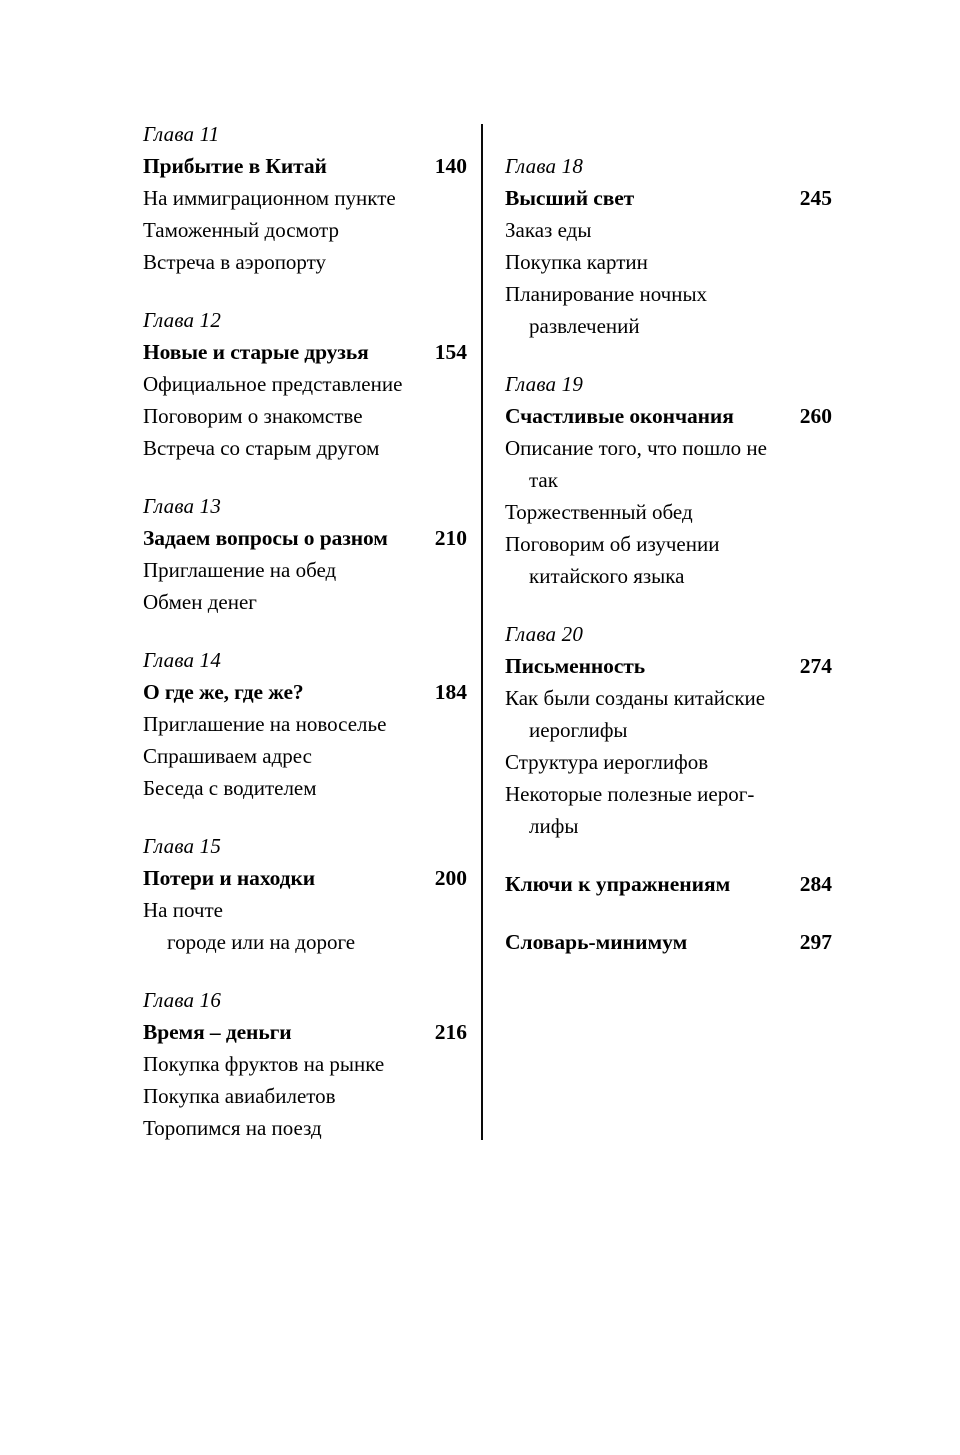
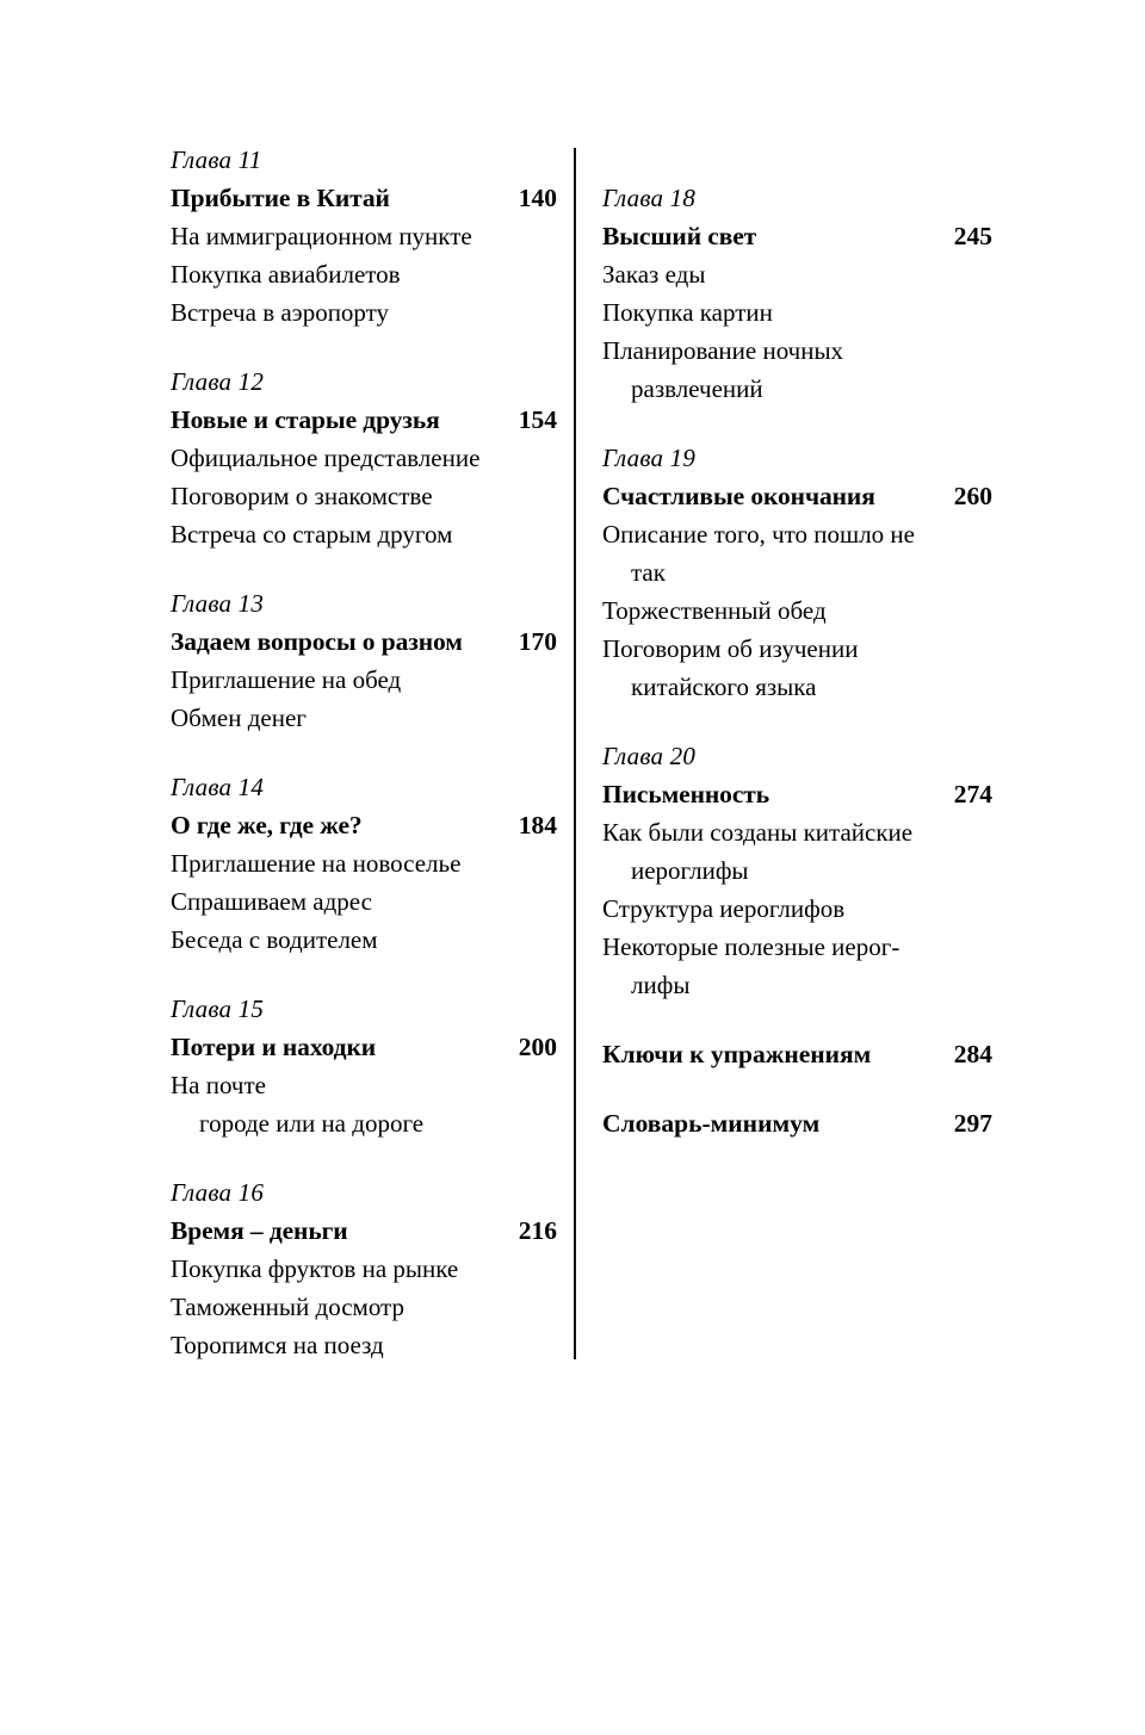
  Глава 11
  Прибытие в Китай
  140
  На иммиграционном пункте
- Таможенный досмотр
+ Покупка авиабилетов
  Встреча в аэропорту
  Глава 12
  Новые и старые друзья
  154
  Официальное представление
  Поговорим о знакомстве
  Встреча со старым другом
  Глава 13
  Задаем вопросы о разном
- 210
+ 170
  Приглашение на обед
  Обмен денег
  Глава 14
  О где же, где же?
  184
  Приглашение на новоселье
  Спрашиваем адрес
  Беседа с водителем
  Глава 15
  Потери и находки
  200
  На почте
  городе или на дороге
  Глава 16
  Время – деньги
  216
  Покупка фруктов на рынке
- Покупка авиабилетов
+ Таможенный досмотр
  Торопимся на поезд
  Глава 18
  Высший свет
  245
  Заказ еды
  Покупка картин
  Планирование ночных
  развлечений
  Глава 19
  Счастливые окончания
  260
  Описание того, что пошло не
  так
  Торжественный обед
  Поговорим об изучении
  китайского языка
  Глава 20
  Письменность
  274
  Как были созданы китайские
  иероглифы
  Структура иероглифов
  Некоторые полезные иерог-
  лифы
  Ключи к упражнениям
  284
  Словарь-минимум
  297
